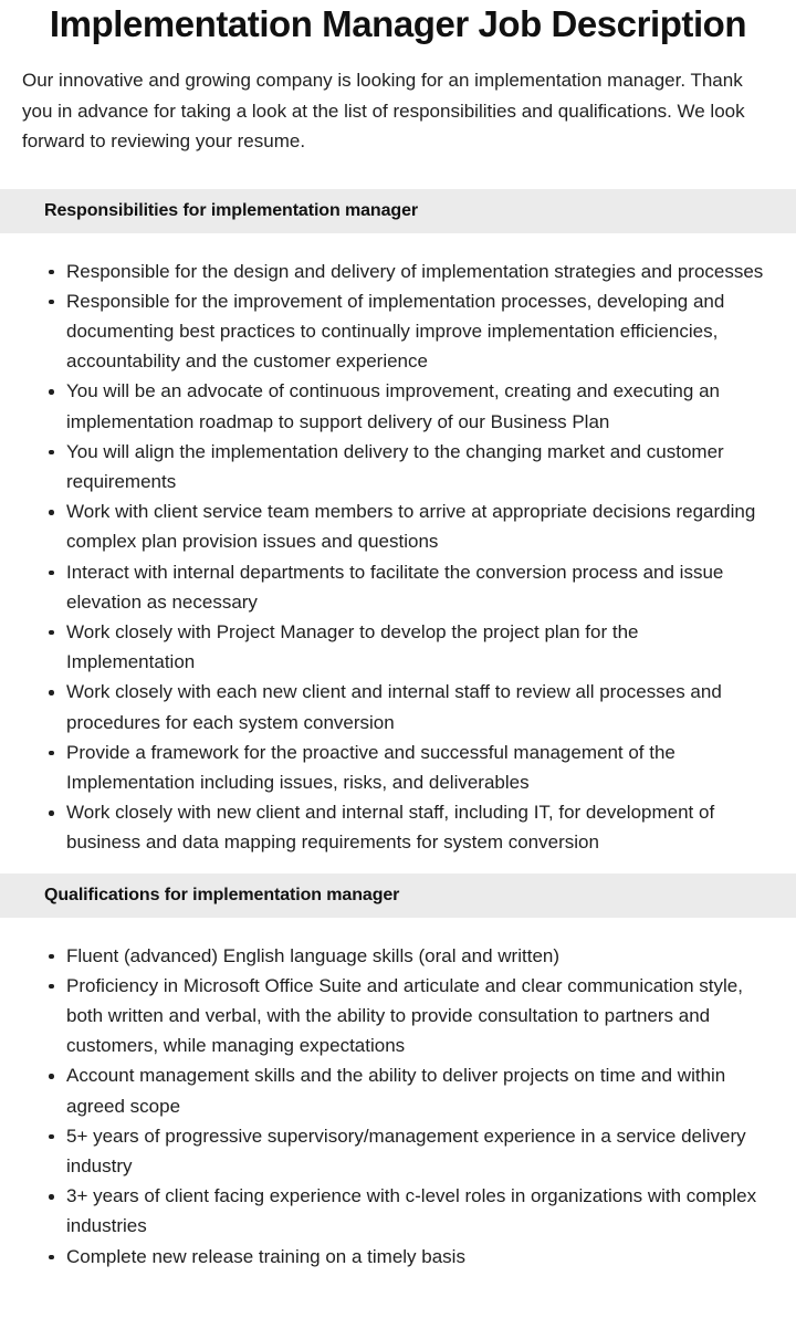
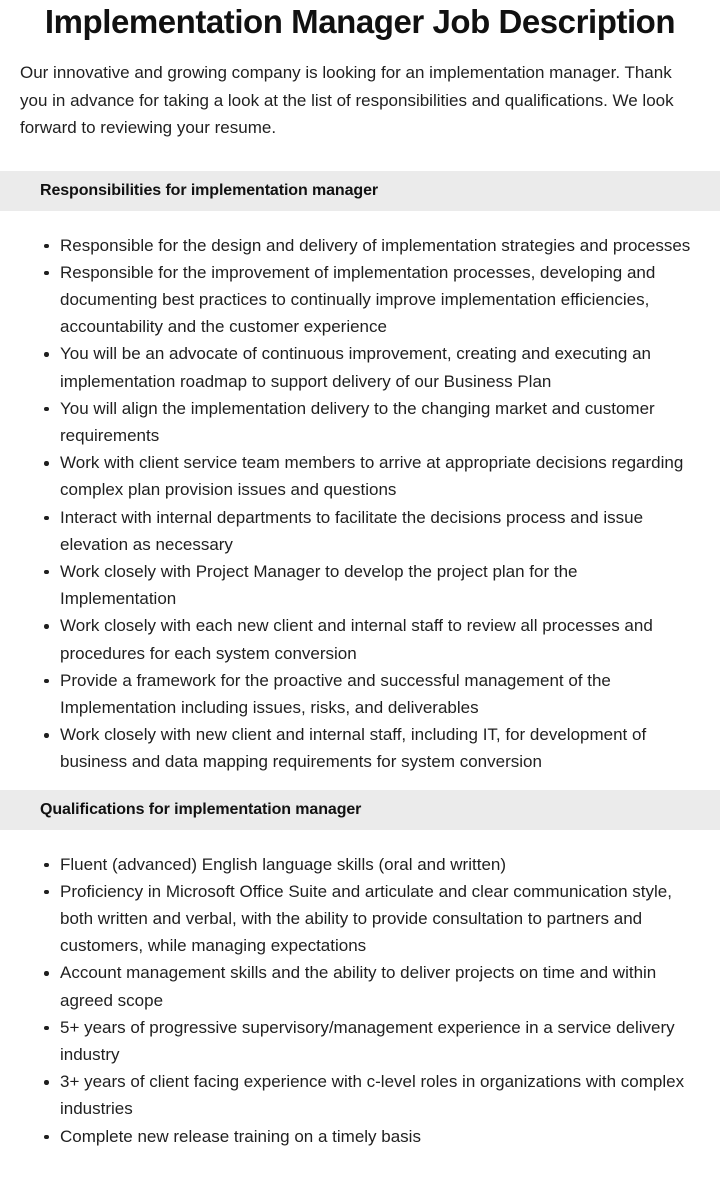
  Implementation Manager Job Description
  Our innovative and growing company is looking for an implementation manager. Thank you in advance for taking a look at the list of responsibilities and qualifications. We look forward to reviewing your resume.
  Responsibilities for implementation manager
  Responsible for the design and delivery of implementation strategies and processes
  Responsible for the improvement of implementation processes, developing and documenting best practices to continually improve implementation efficiencies, accountability and the customer experience
  You will be an advocate of continuous improvement, creating and executing an implementation roadmap to support delivery of our Business Plan
  You will align the implementation delivery to the changing market and customer requirements
  Work with client service team members to arrive at appropriate decisions regarding complex plan provision issues and questions
- Interact with internal departments to facilitate the conversion process and issue elevation as necessary
+ Interact with internal departments to facilitate the decisions process and issue elevation as necessary
  Work closely with Project Manager to develop the project plan for the Implementation
  Work closely with each new client and internal staff to review all processes and procedures for each system conversion
  Provide a framework for the proactive and successful management of the Implementation including issues, risks, and deliverables
  Work closely with new client and internal staff, including IT, for development of business and data mapping requirements for system conversion
  Qualifications for implementation manager
  Fluent (advanced) English language skills (oral and written)
  Proficiency in Microsoft Office Suite and articulate and clear communication style, both written and verbal, with the ability to provide consultation to partners and customers, while managing expectations
  Account management skills and the ability to deliver projects on time and within agreed scope
  5+ years of progressive supervisory/management experience in a service delivery industry
  3+ years of client facing experience with c-level roles in organizations with complex industries
  Complete new release training on a timely basis
